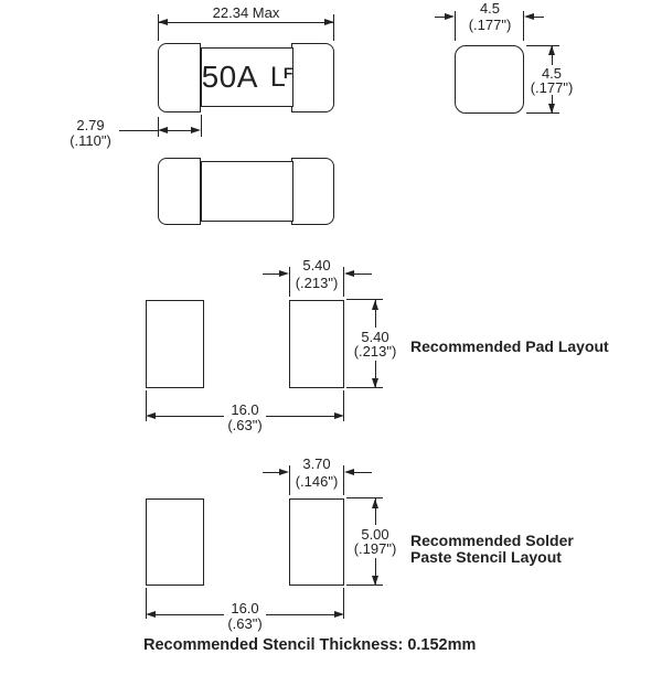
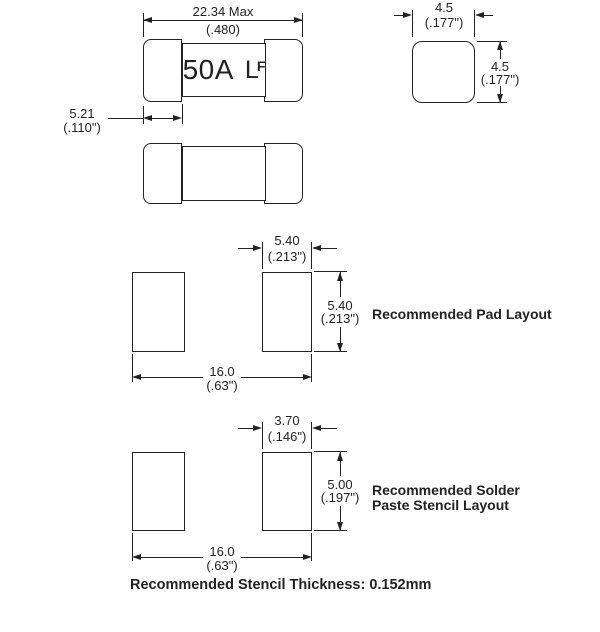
  50A
  LF
  22.34 Max
+ (.480)
- 2.79
+ 5.21
  (.110")
  4.5
  (.177")
  4.5
  (.177")
  5.40
  (.213")
  5.40
  (.213")
  16.0
  (.63")
  Recommended Pad Layout
  3.70
  (.146")
  5.00
  (.197")
  16.0
  (.63")
  Recommended Solder
  Paste Stencil Layout
  Recommended Stencil Thickness: 0.152mm
